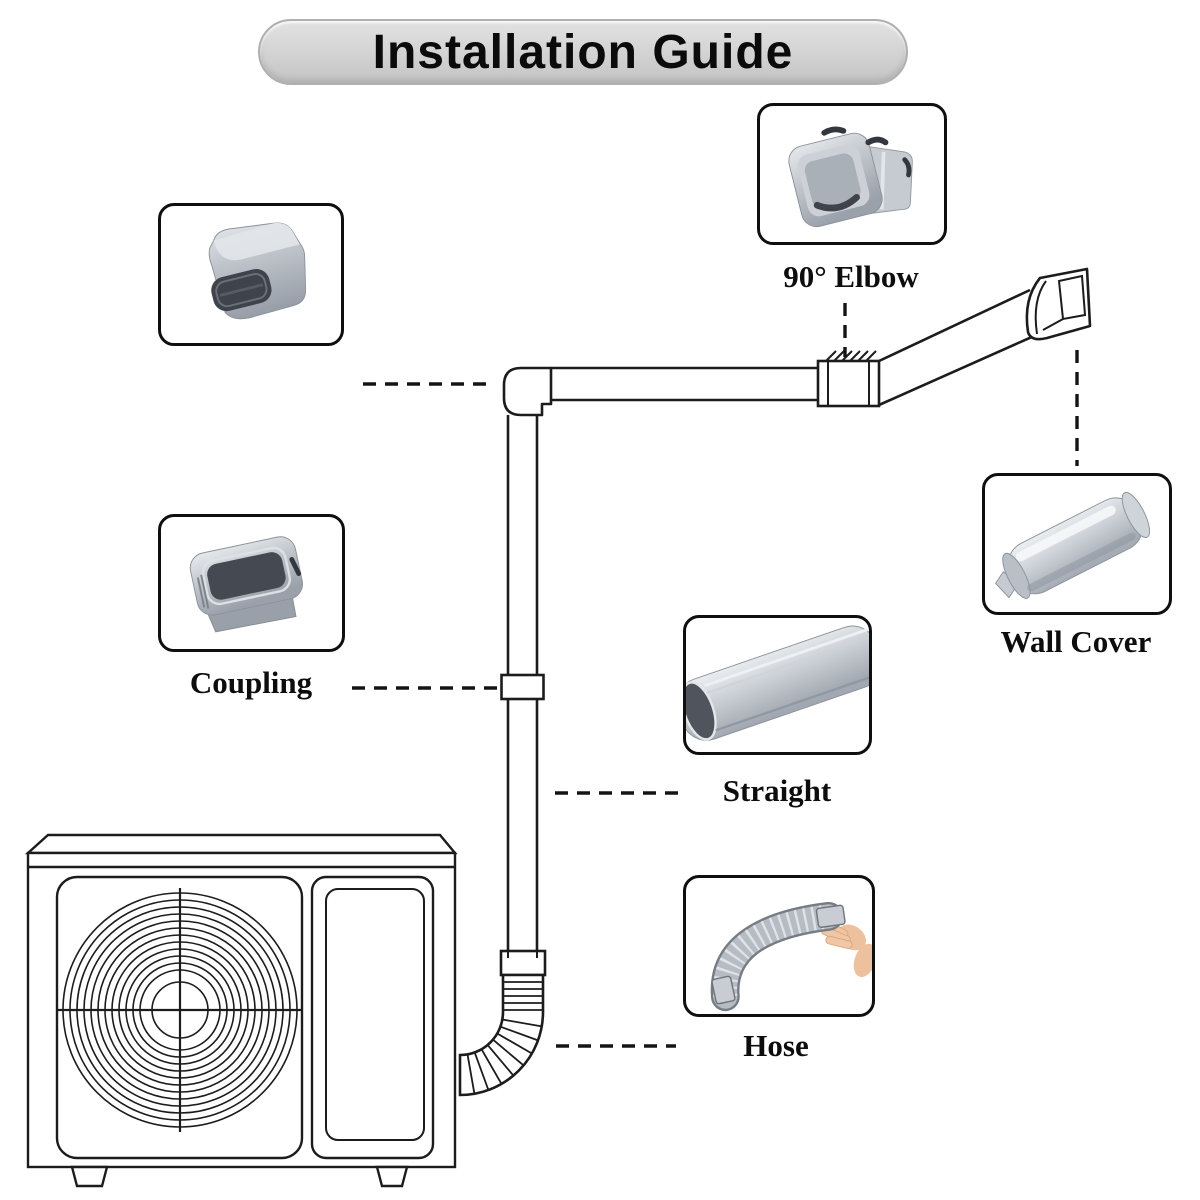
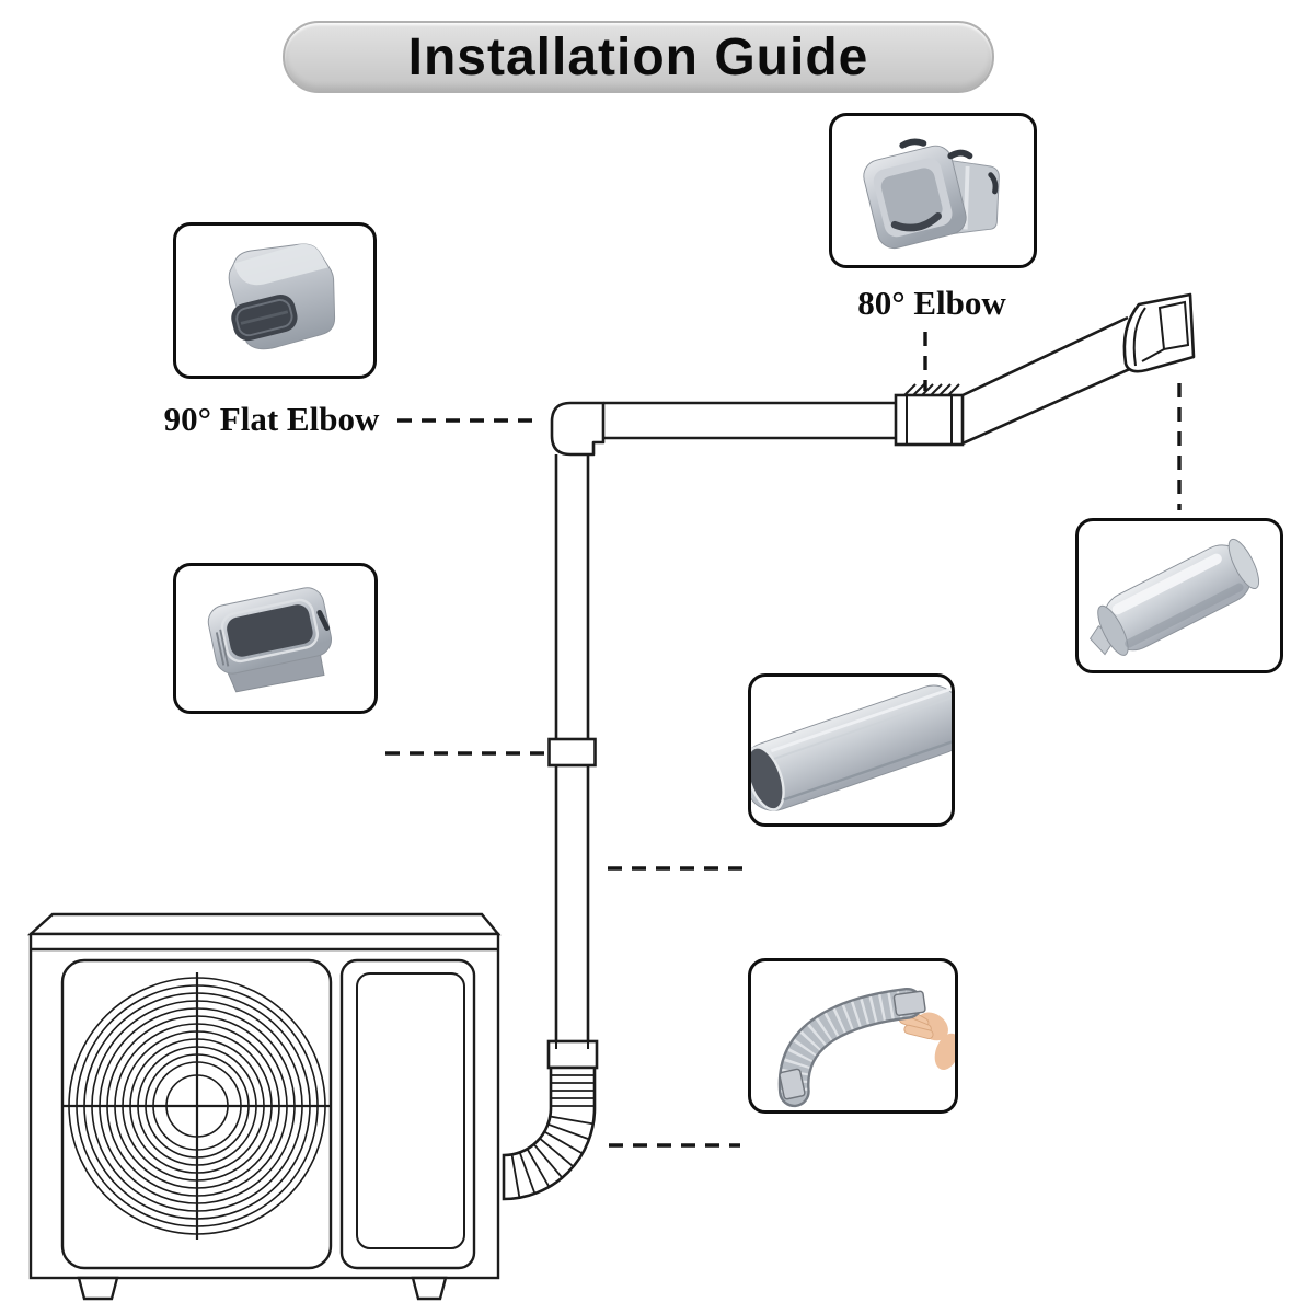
  Installation Guide
+ 90° Flat Elbow
- 90° Elbow
+ 80° Elbow
- Coupling
- Wall Cover
- Straight
- Hose
